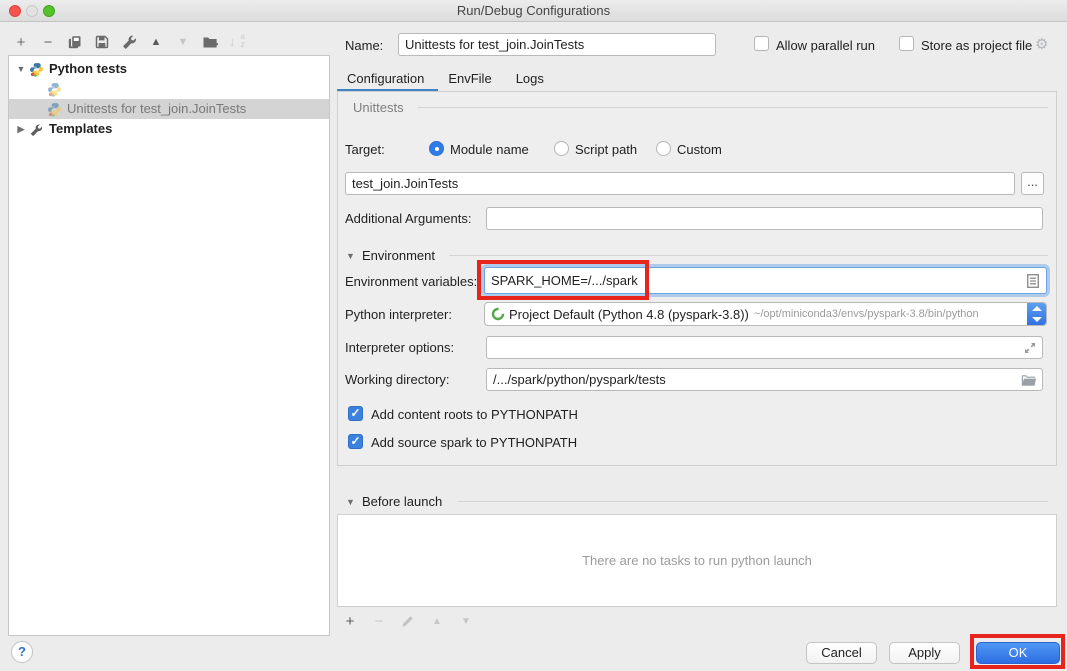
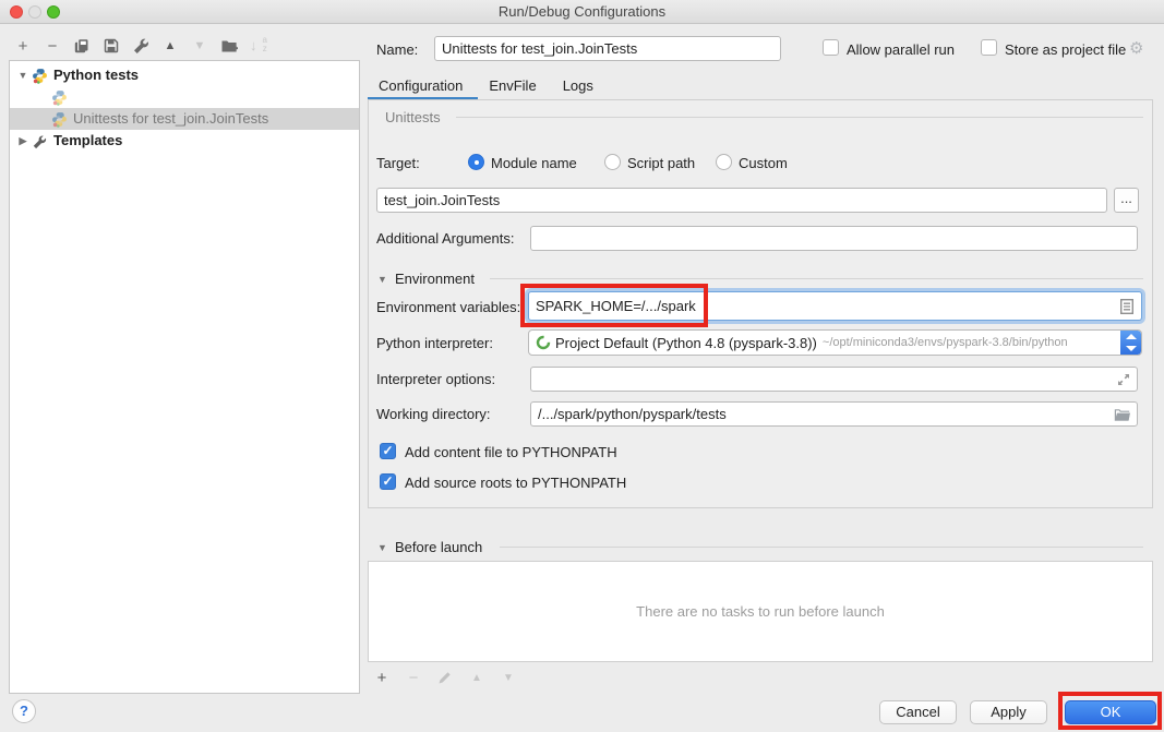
  Run/Debug Configurations
  +
  −
  ▲
  ▼
  ↓
  a
  z
  ▼
  Python tests
  Unittests for test_join.JoinTests
  ▶
  Templates
  Name:
  Unittests for test_join.JoinTests
  Allow parallel run
  Store as project file
  ⚙
  Configuration
  EnvFile
  Logs
  Unittests
  Target:
  Module name
  Script path
  Custom
  test_join.JoinTests
  ...
  Additional Arguments:
  ▼
  Environment
  Environment variables:
  SPARK_HOME=/.../spark
  Python interpreter:
  Project Default (Python 4.8 (pyspark-3.8))
  ~/opt/miniconda3/envs/pyspark-3.8/bin/python
  Interpreter options:
  Working directory:
  /.../spark/python/pyspark/tests
- Add content roots to PYTHONPATH
+ Add content file to PYTHONPATH
- Add source spark to PYTHONPATH
+ Add source roots to PYTHONPATH
  ▼
  Before launch
- There are no tasks to run python launch
+ There are no tasks to run before launch
  +
  ▲
  ▼
  ?
  Cancel
  Apply
  OK
